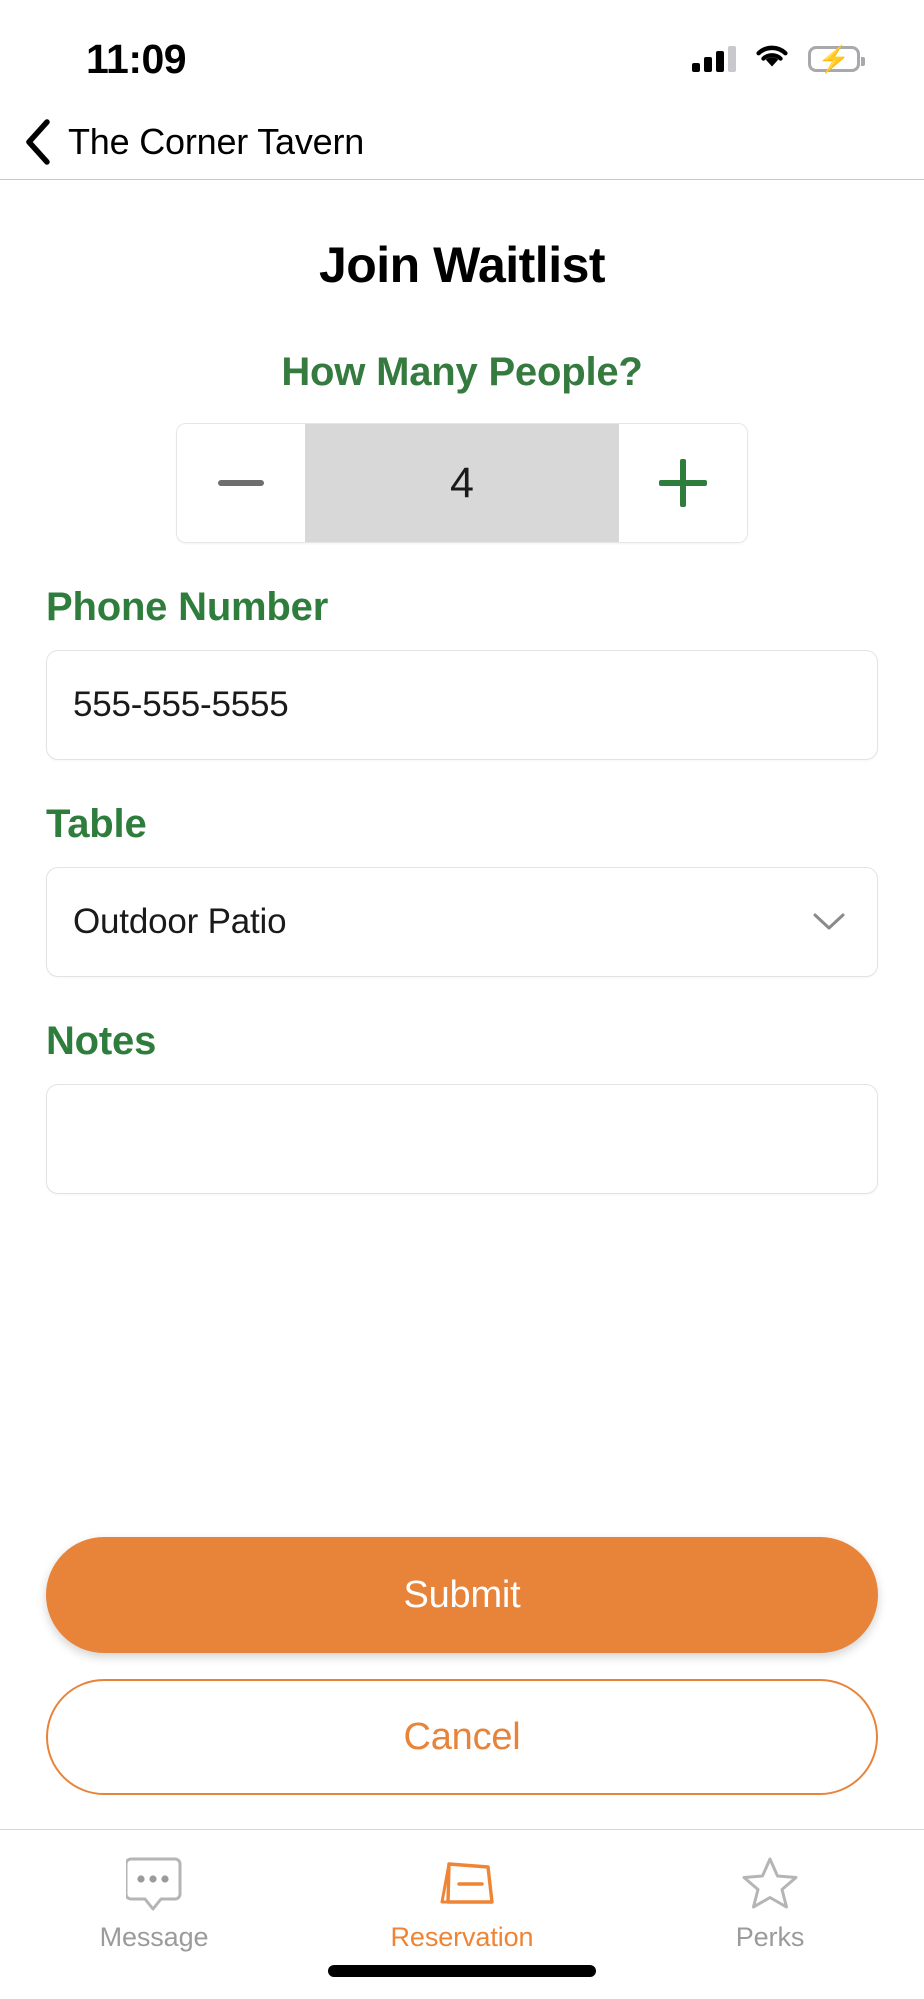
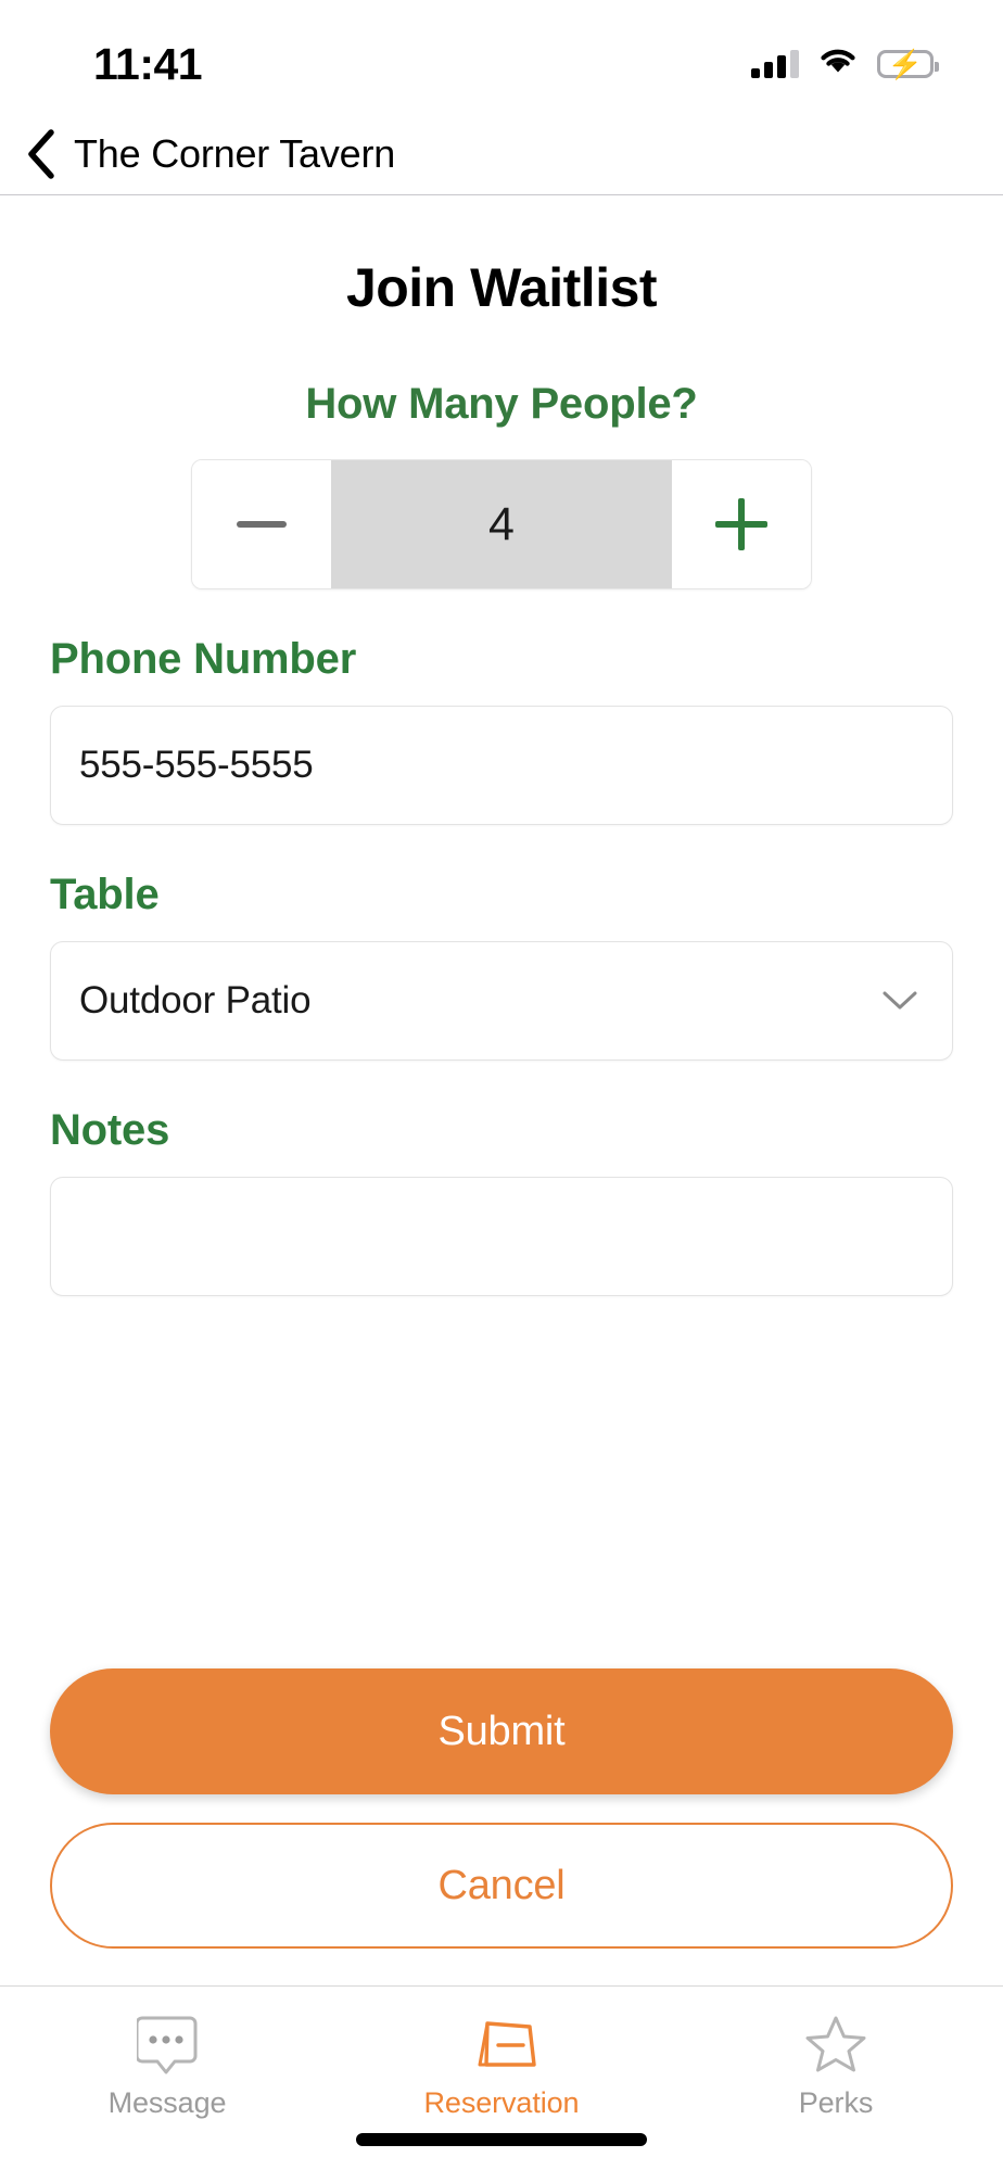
- 11:09
+ 11:41
  ⚡
  The Corner Tavern
  Join Waitlist
  How Many People?
  4
  Phone Number
  555-555-5555
  Table
  Outdoor Patio
  Notes
  Submit
  Cancel
  Message
  Reservation
  Perks
